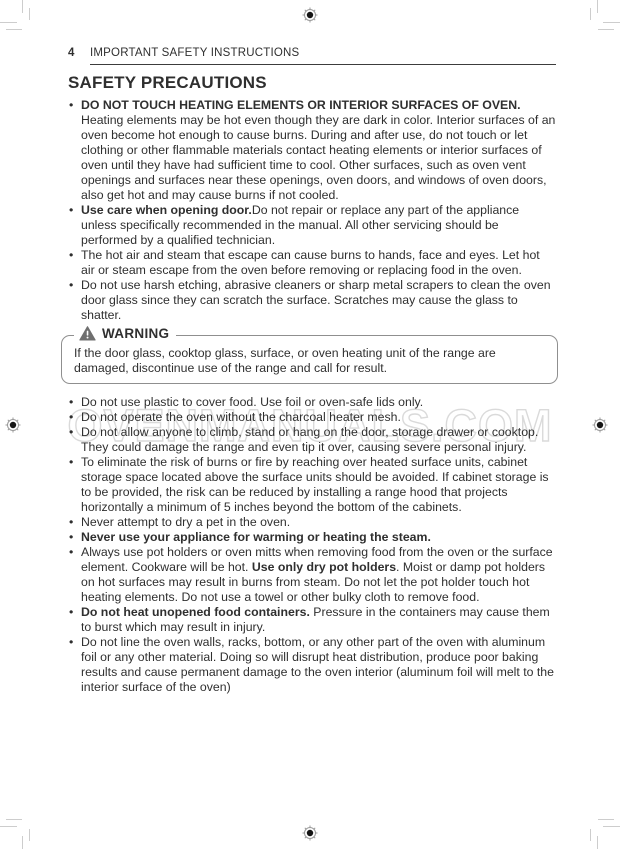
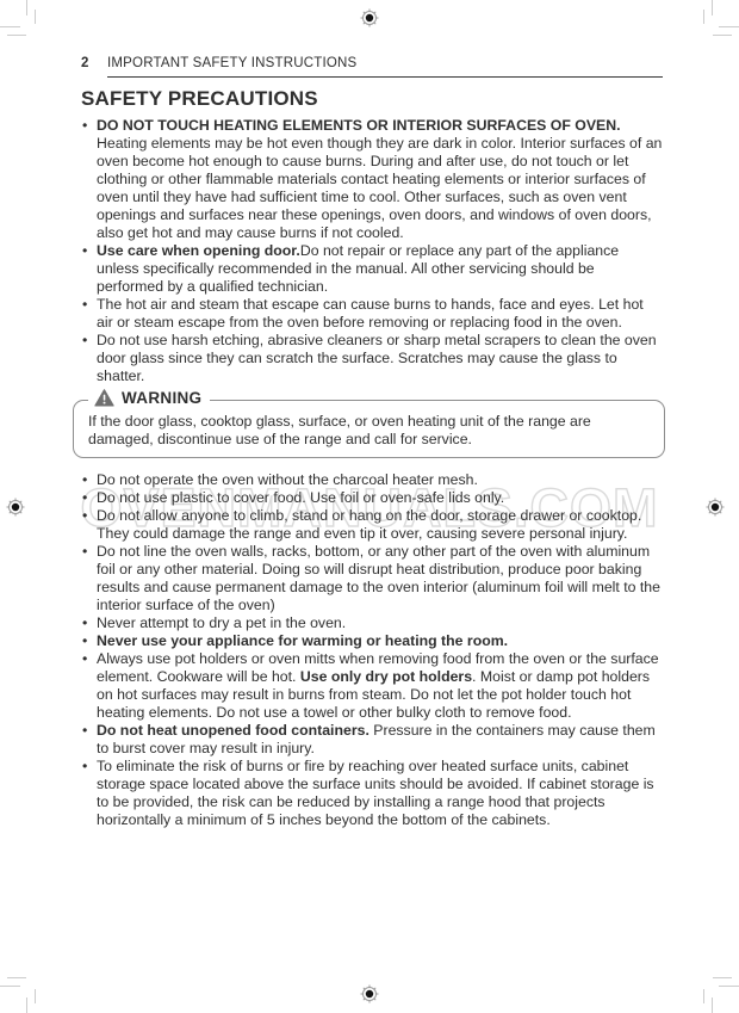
  OVENMANUALS.COM
- 4
+ 2
  IMPORTANT SAFETY INSTRUCTIONS
  SAFETY PRECAUTIONS
  •
  DO NOT TOUCH HEATING ELEMENTS OR INTERIOR SURFACES OF OVEN. Heating elements may be hot even though they are dark in color. Interior surfaces of an oven become hot enough to cause burns. During and after use, do not touch or let clothing or other flammable materials contact heating elements or interior surfaces of oven until they have had sufficient time to cool. Other surfaces, such as oven vent openings and surfaces near these openings, oven doors, and windows of oven doors, also get hot and may cause burns if not cooled.
  •
  Use care when opening door.Do not repair or replace any part of the appliance unless specifically recommended in the manual. All other servicing should be performed by a qualified technician.
  •
  The hot air and steam that escape can cause burns to hands, face and eyes. Let hot air or steam escape from the oven before removing or replacing food in the oven.
  •
  Do not use harsh etching, abrasive cleaners or sharp metal scrapers to clean the oven door glass since they can scratch the surface. Scratches may cause the glass to shatter.
  WARNING
- If the door glass, cooktop glass, surface, or oven heating unit of the range are damaged, discontinue use of the range and call for result.
+ If the door glass, cooktop glass, surface, or oven heating unit of the range are damaged, discontinue use of the range and call for service.
  •
- Do not use plastic to cover food. Use foil or oven-safe lids only.
+ Do not operate the oven without the charcoal heater mesh.
  •
- Do not operate the oven without the charcoal heater mesh.
+ Do not use plastic to cover food. Use foil or oven-safe lids only.
  •
  Do not allow anyone to climb, stand or hang on the door, storage drawer or cooktop. They could damage the range and even tip it over, causing severe personal injury.
  •
- To eliminate the risk of burns or fire by reaching over heated surface units, cabinet storage space located above the surface units should be avoided. If cabinet storage is to be provided, the risk can be reduced by installing a range hood that projects horizontally a minimum of 5 inches beyond the bottom of the cabinets.
+ Do not line the oven walls, racks, bottom, or any other part of the oven with aluminum foil or any other material. Doing so will disrupt heat distribution, produce poor baking results and cause permanent damage to the oven interior (aluminum foil will melt to the interior surface of the oven)
  •
  Never attempt to dry a pet in the oven.
  •
- Never use your appliance for warming or heating the steam.
+ Never use your appliance for warming or heating the room.
  •
  Always use pot holders or oven mitts when removing food from the oven or the surface element. Cookware will be hot. Use only dry pot holders. Moist or damp pot holders on hot surfaces may result in burns from steam. Do not let the pot holder touch hot heating elements. Do not use a towel or other bulky cloth to remove food.
  •
- Do not heat unopened food containers. Pressure in the containers may cause them to burst which may result in injury.
+ Do not heat unopened food containers. Pressure in the containers may cause them to burst cover may result in injury.
  •
- Do not line the oven walls, racks, bottom, or any other part of the oven with aluminum foil or any other material. Doing so will disrupt heat distribution, produce poor baking results and cause permanent damage to the oven interior (aluminum foil will melt to the interior surface of the oven)
+ To eliminate the risk of burns or fire by reaching over heated surface units, cabinet storage space located above the surface units should be avoided. If cabinet storage is to be provided, the risk can be reduced by installing a range hood that projects horizontally a minimum of 5 inches beyond the bottom of the cabinets.
